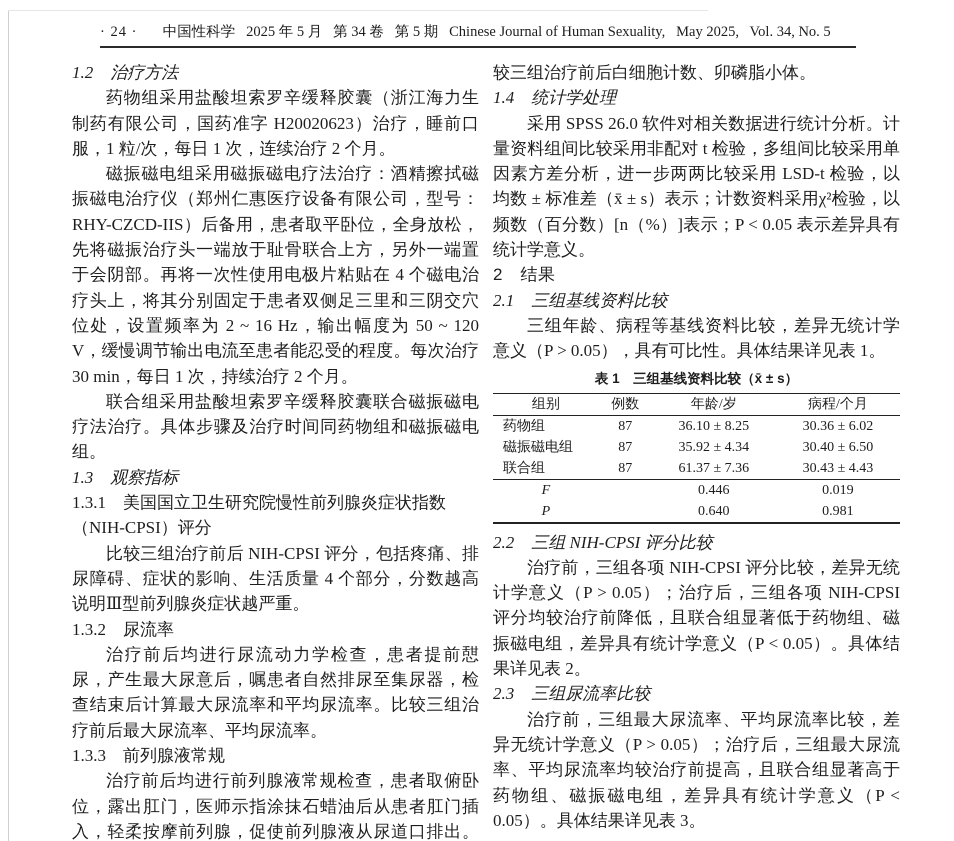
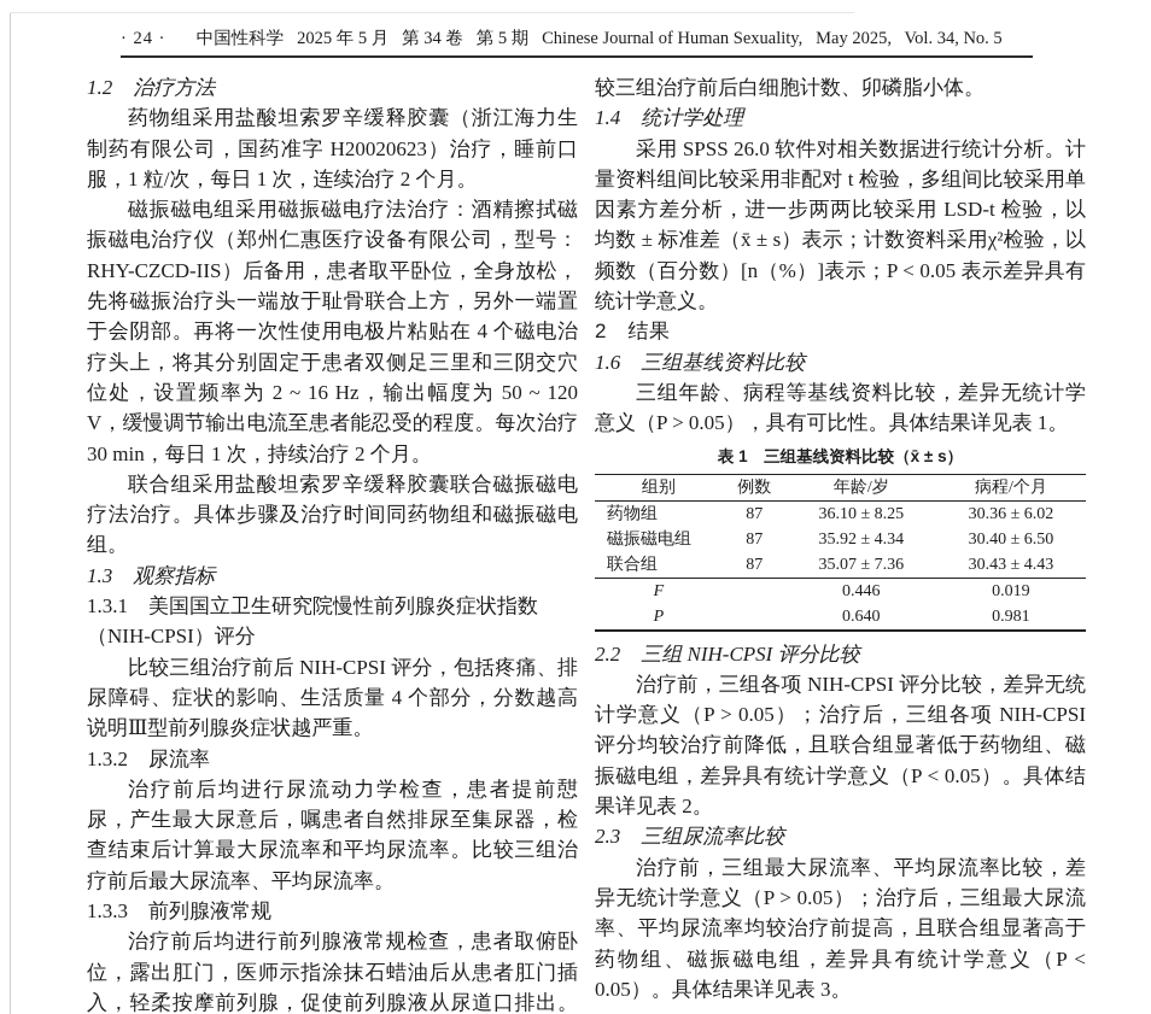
  · 24 ·
  中国性科学 2025 年 5 月 第 34 卷 第 5 期 Chinese Journal of Human Sexuality, May 2025, Vol. 34, No. 5
  1.2 治疗方法
  药物组采用盐酸坦索罗辛缓释胶囊（浙江海力生制药有限公司，国药准字 H20020623）治疗，睡前口服，1 粒/次，每日 1 次，连续治疗 2 个月。
  磁振磁电组采用磁振磁电疗法治疗：酒精擦拭磁振磁电治疗仪（郑州仁惠医疗设备有限公司，型号：RHY-CZCD-IIS）后备用，患者取平卧位，全身放松，先将磁振治疗头一端放于耻骨联合上方，另外一端置于会阴部。再将一次性使用电极片粘贴在 4 个磁电治疗头上，将其分别固定于患者双侧足三里和三阴交穴位处，设置频率为 2 ~ 16 Hz，输出幅度为 50 ~ 120 V，缓慢调节输出电流至患者能忍受的程度。每次治疗 30 min，每日 1 次，持续治疗 2 个月。
  联合组采用盐酸坦索罗辛缓释胶囊联合磁振磁电疗法治疗。具体步骤及治疗时间同药物组和磁振磁电组。
  1.3 观察指标
  1.3.1 美国国立卫生研究院慢性前列腺炎症状指数（NIH-CPSI）评分
  比较三组治疗前后 NIH-CPSI 评分，包括疼痛、排尿障碍、症状的影响、生活质量 4 个部分，分数越高说明Ⅲ型前列腺炎症状越严重。
  1.3.2 尿流率
  治疗前后均进行尿流动力学检查，患者提前憇尿，产生最大尿意后，嘱患者自然排尿至集尿器，检查结束后计算最大尿流率和平均尿流率。比较三组治疗前后最大尿流率、平均尿流率。
  1.3.3 前列腺液常规
  治疗前后均进行前列腺液常规检查，患者取俯卧位，露出肛门，医师示指涂抹石蜡油后从患者肛门插入，轻柔按摩前列腺，促使前列腺液从尿道口排出。
  较三组治疗前后白细胞计数、卯磷脂小体。
  1.4 统计学处理
  采用 SPSS 26.0 软件对相关数据进行统计分析。计量资料组间比较采用非配对 t 检验，多组间比较采用单因素方差分析，进一步两两比较采用 LSD-t 检验，以均数 ± 标准差（x̄ ± s）表示；计数资料采用χ²检验，以频数（百分数）[n（%）]表示；P < 0.05 表示差异具有统计学意义。
  2 结果
- 2.1 三组基线资料比较
+ 1.6 三组基线资料比较
  三组年龄、病程等基线资料比较，差异无统计学意义（P > 0.05），具有可比性。具体结果详见表 1。
  表 1 三组基线资料比较（x̄ ± s）
  组别	例数	年龄/岁	病程/个月
  药物组	87	36.10 ± 8.25	30.36 ± 6.02
  磁振磁电组	87	35.92 ± 4.34	30.40 ± 6.50
- 联合组	87	61.37 ± 7.36	30.43 ± 4.43
+ 联合组	87	35.07 ± 7.36	30.43 ± 4.43
  F		0.446	0.019
  P		0.640	0.981
  2.2 三组 NIH-CPSI 评分比较
  治疗前，三组各项 NIH-CPSI 评分比较，差异无统计学意义（P > 0.05）；治疗后，三组各项 NIH-CPSI 评分均较治疗前降低，且联合组显著低于药物组、磁振磁电组，差异具有统计学意义（P < 0.05）。具体结果详见表 2。
  2.3 三组尿流率比较
  治疗前，三组最大尿流率、平均尿流率比较，差异无统计学意义（P > 0.05）；治疗后，三组最大尿流率、平均尿流率均较治疗前提高，且联合组显著高于药物组、磁振磁电组，差异具有统计学意义（P < 0.05）。具体结果详见表 3。
